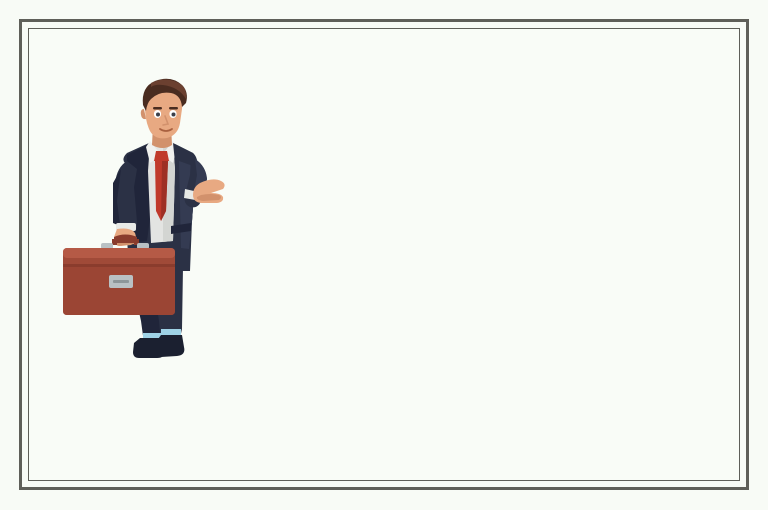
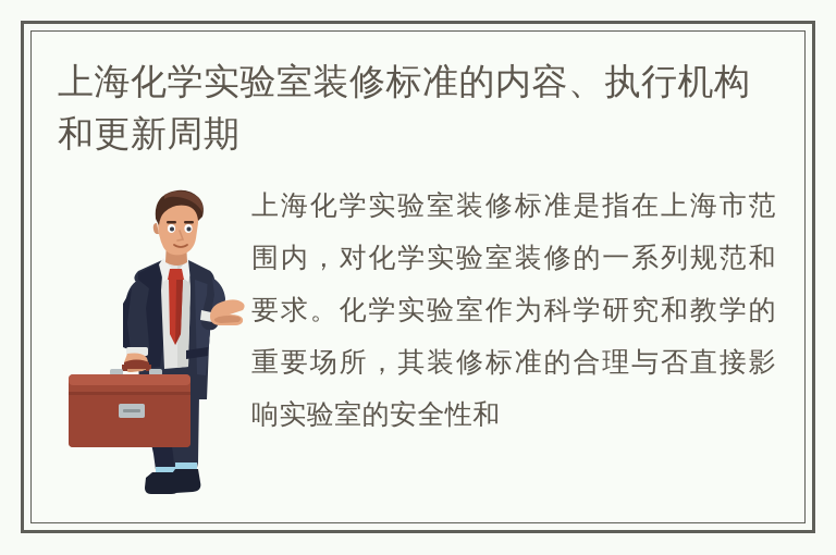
+ 上海化学实验室装修标准的内容、执行机构和更新周期
+ 上海化学实验室装修标准是指在上海市范围内，对化学实验室装修的一系列规范和要求。化学实验室作为科学研究和教学的重要场所，其装修标准的合理与否直接影响实验室的安全性和
